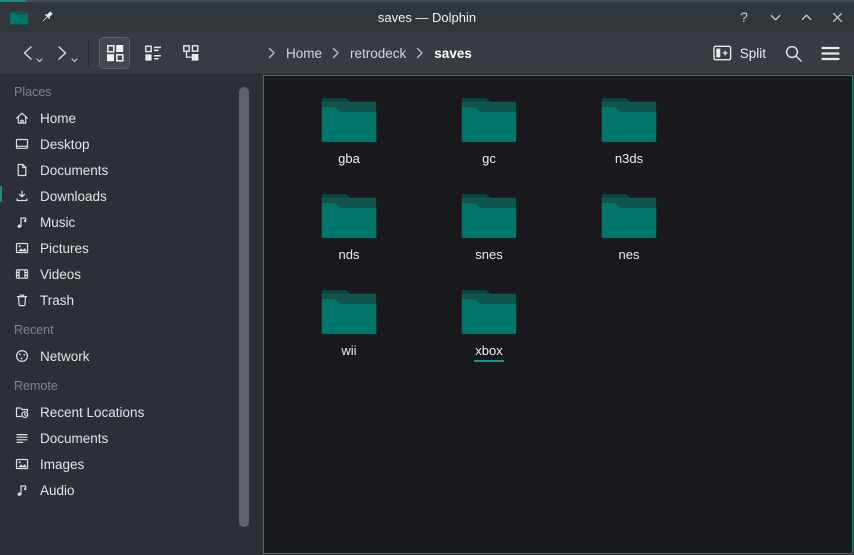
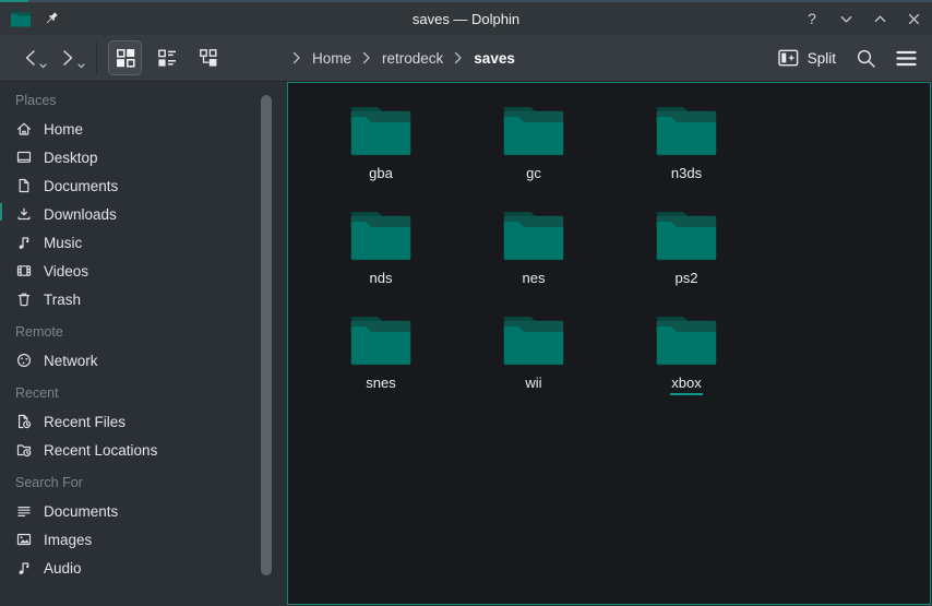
  saves — Dolphin
  ?
  Home
  retrodeck
  saves
  Split
  Places
  Home
  Desktop
  Documents
  Downloads
  Music
- Pictures
  Videos
  Trash
- Recent
+ Remote
  Network
- Remote
+ Recent
+ Recent Files
  Recent Locations
+ Search For
  Documents
  Images
  Audio
  gba
  gc
  n3ds
  nds
- snes
+ nes
+ ps2
- nes
+ snes
  wii
  xbox
